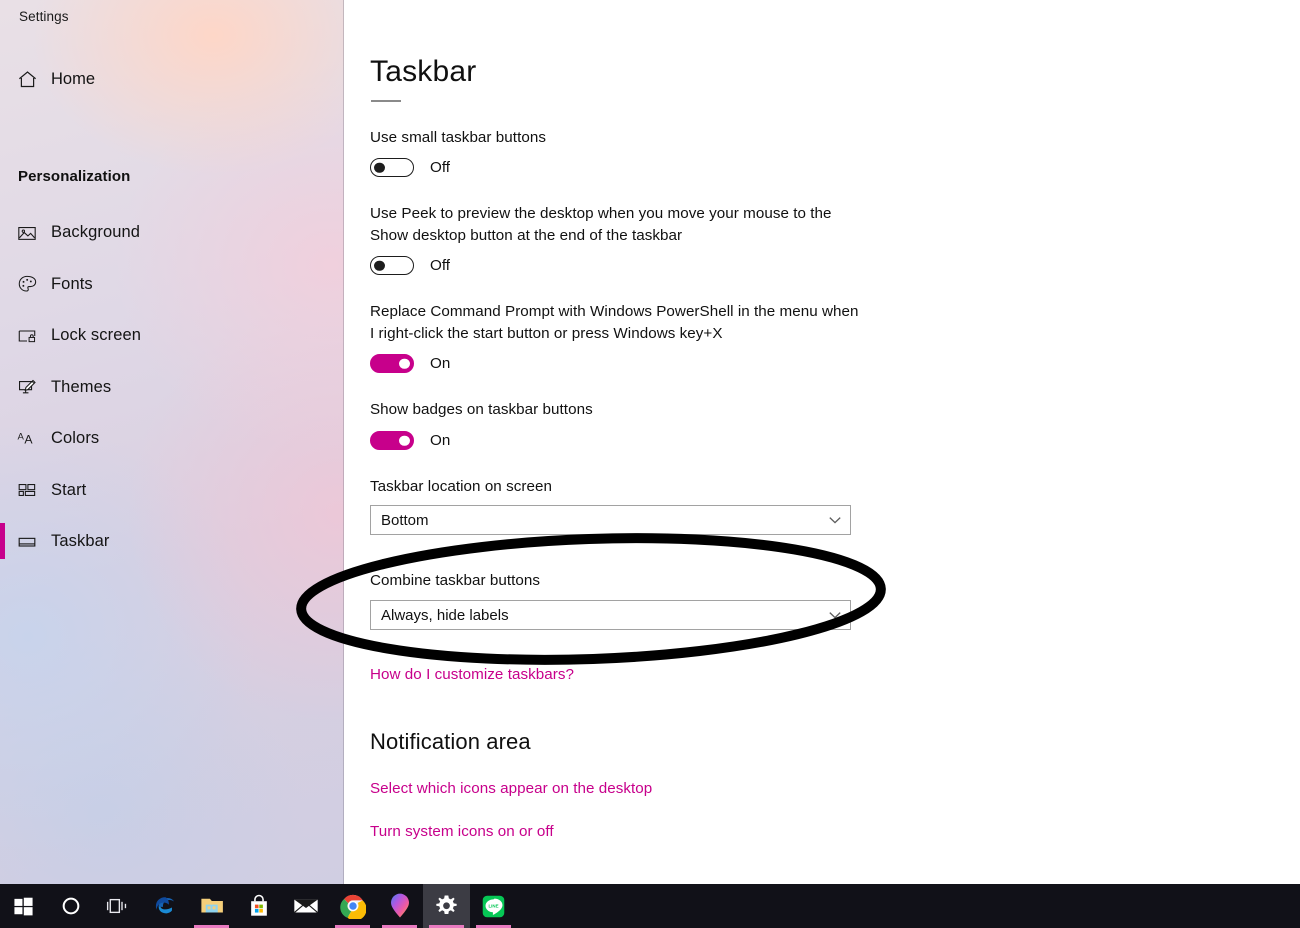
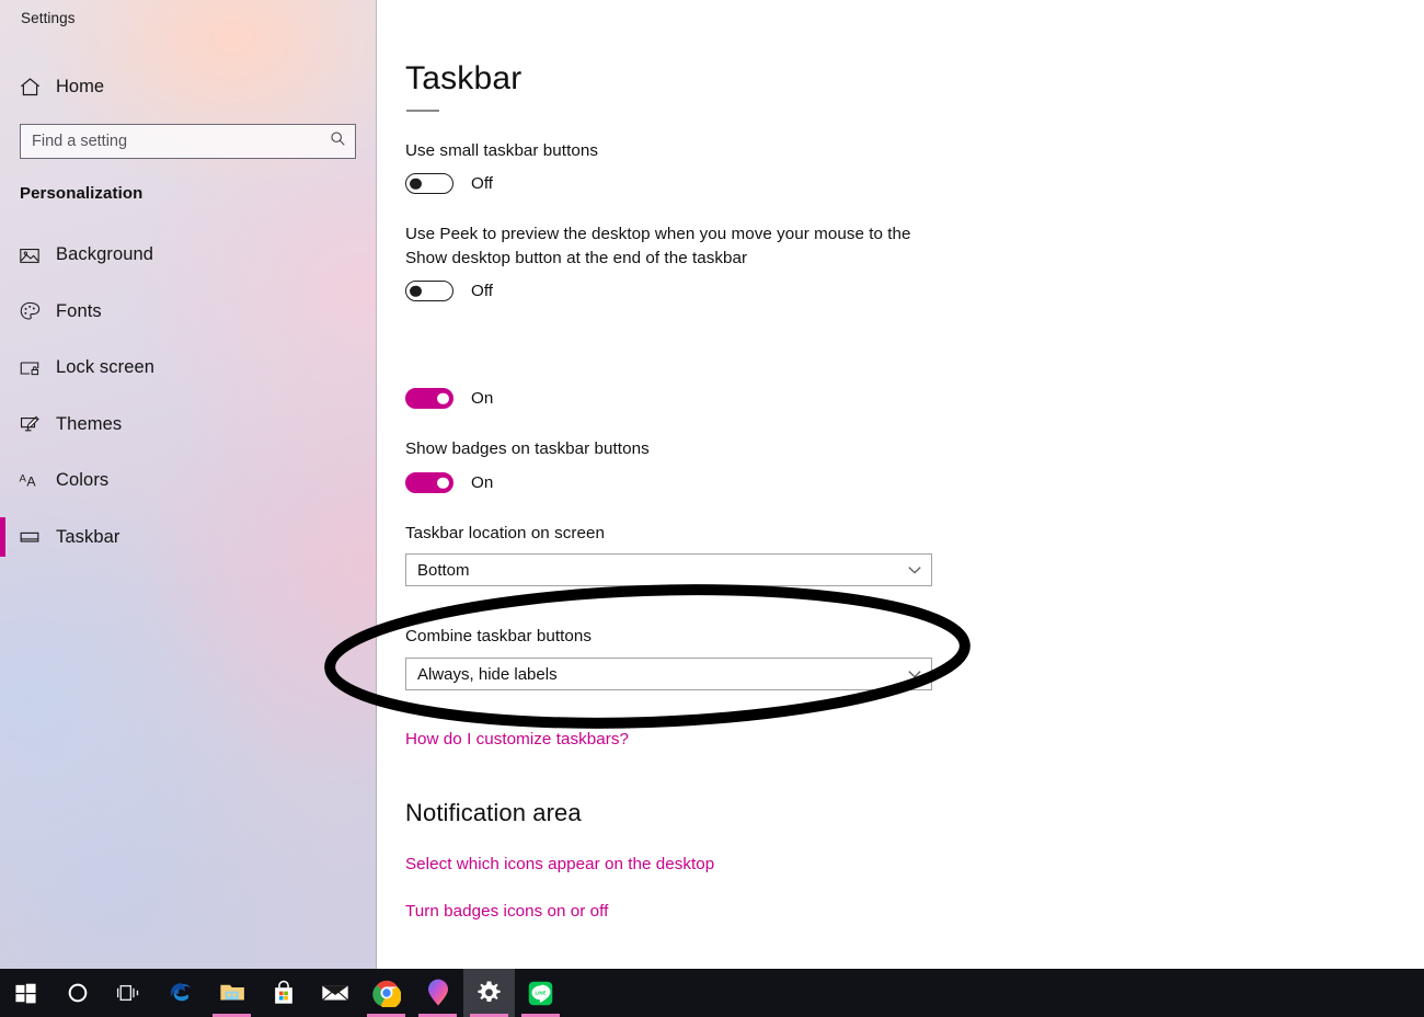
  Settings
  Home
+ Find a setting
  Personalization
  Background
  Fonts
  Lock screen
  Themes
  A
  A
  Colors
- Start
  Taskbar
  Taskbar
  Use small taskbar buttons
  Off
  Use Peek to preview the desktop when you move your mouse to the Show desktop button at the end of the taskbar
  Off
- Replace Command Prompt with Windows PowerShell in the menu when I right-click the start button or press Windows key+X
  On
  Show badges on taskbar buttons
  On
  Taskbar location on screen
  Bottom
  Combine taskbar buttons
  Always, hide labels
  How do I customize taskbars?
  Notification area
  Select which icons appear on the desktop
- Turn system icons on or off
+ Turn badges icons on or off
